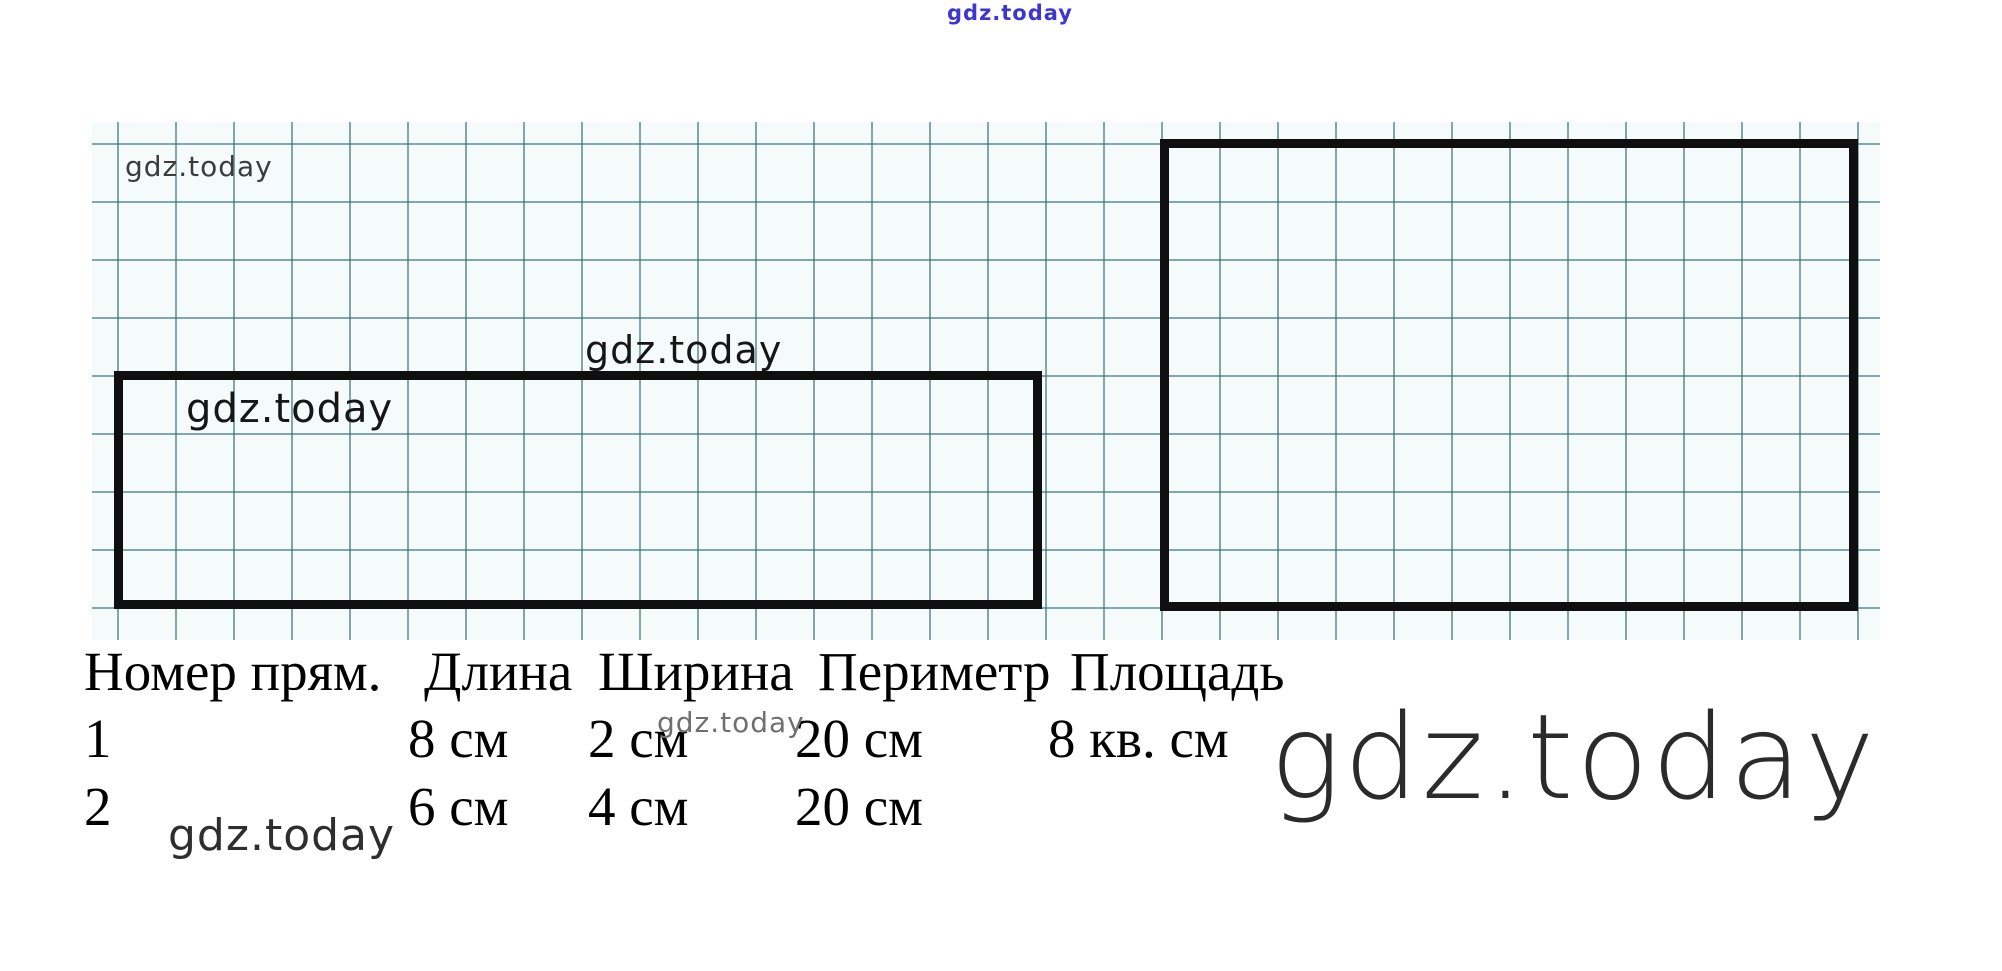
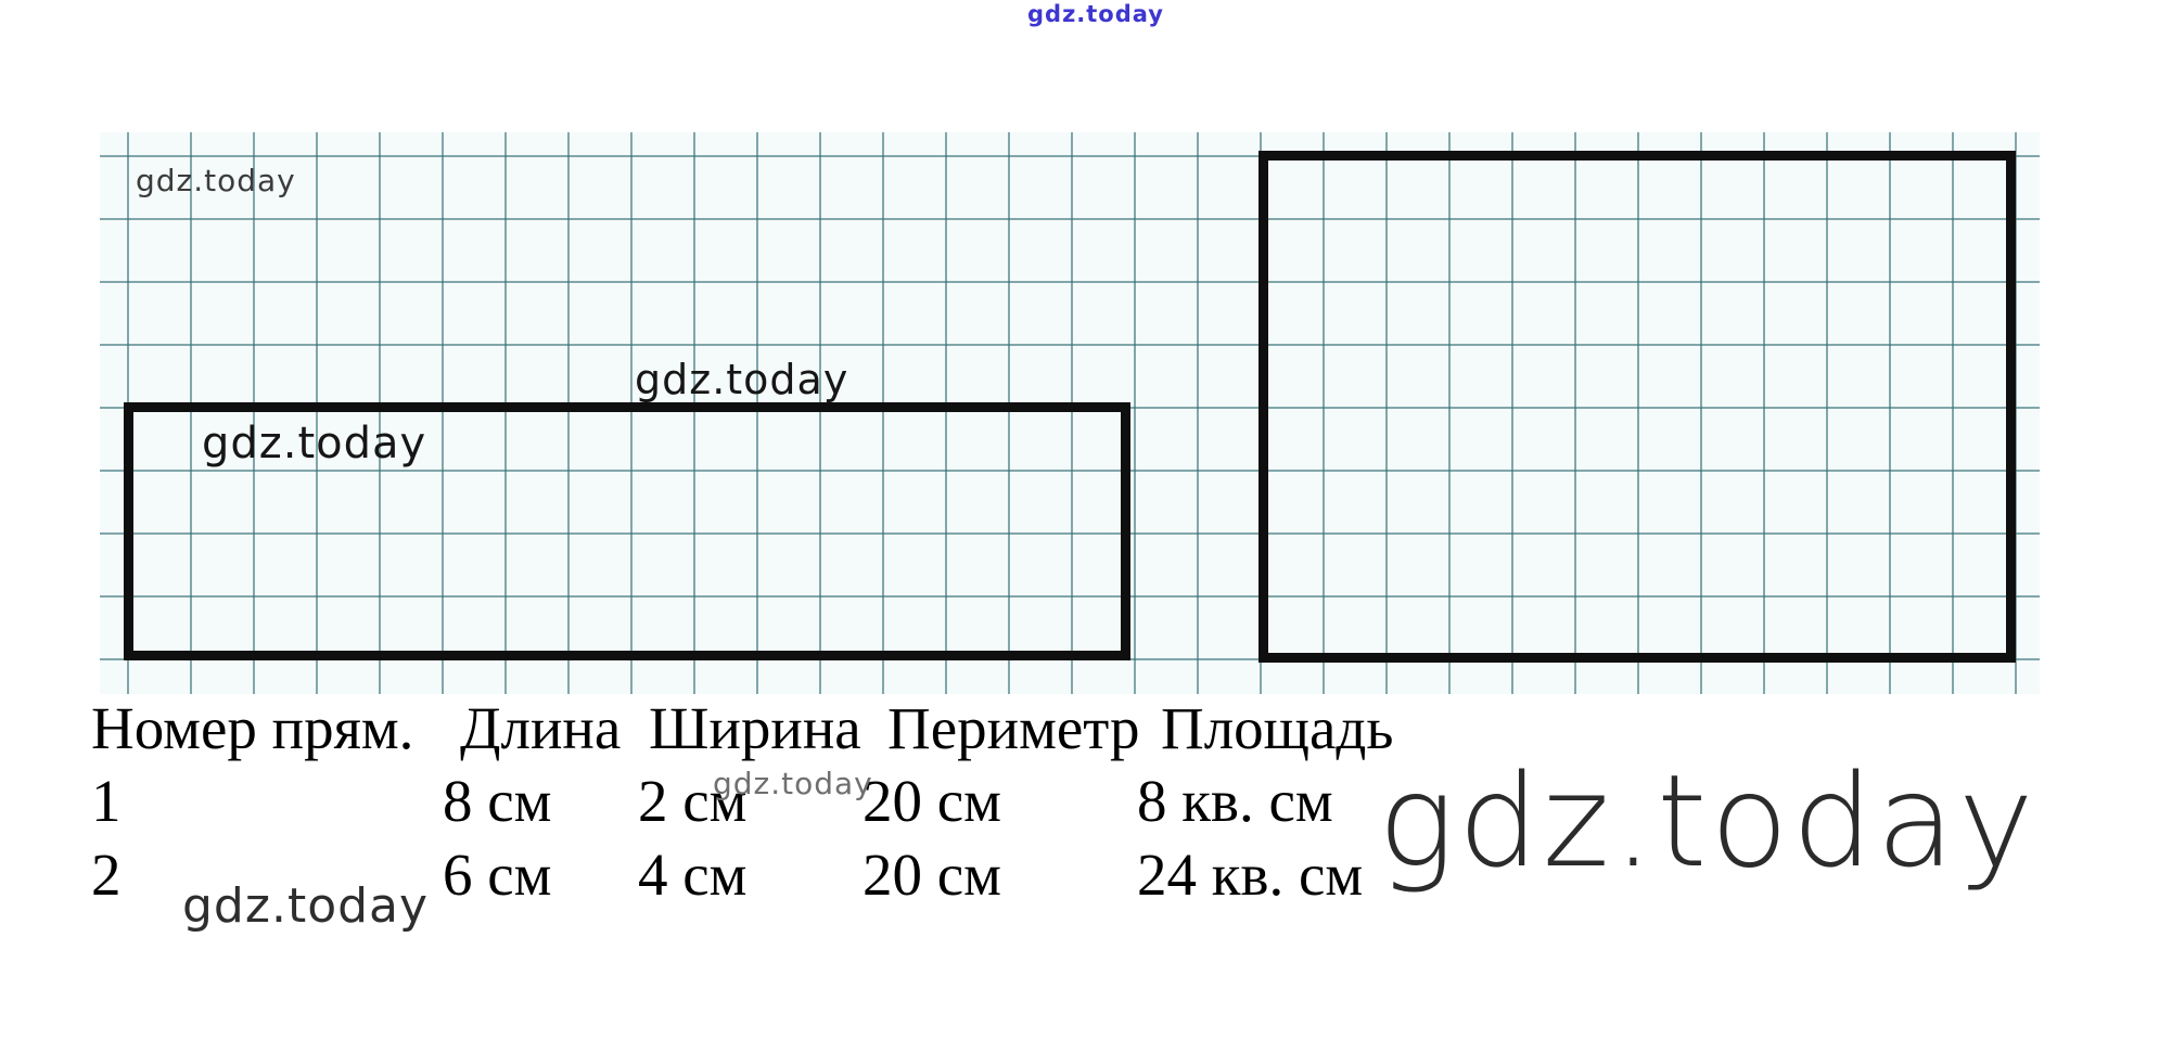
  gdz.today
  gdz.today
  gdz.today
  gdz.today
  Номер прям.
  Длина
  Ширина
  Периметр
  Площадь
  1
  8 см
  2 см
  20 см
  8 кв. см
  gdz.today
  2
  6 см
  4 см
  20 см
+ 24 кв. см
  gdz.today
  gdz.today
